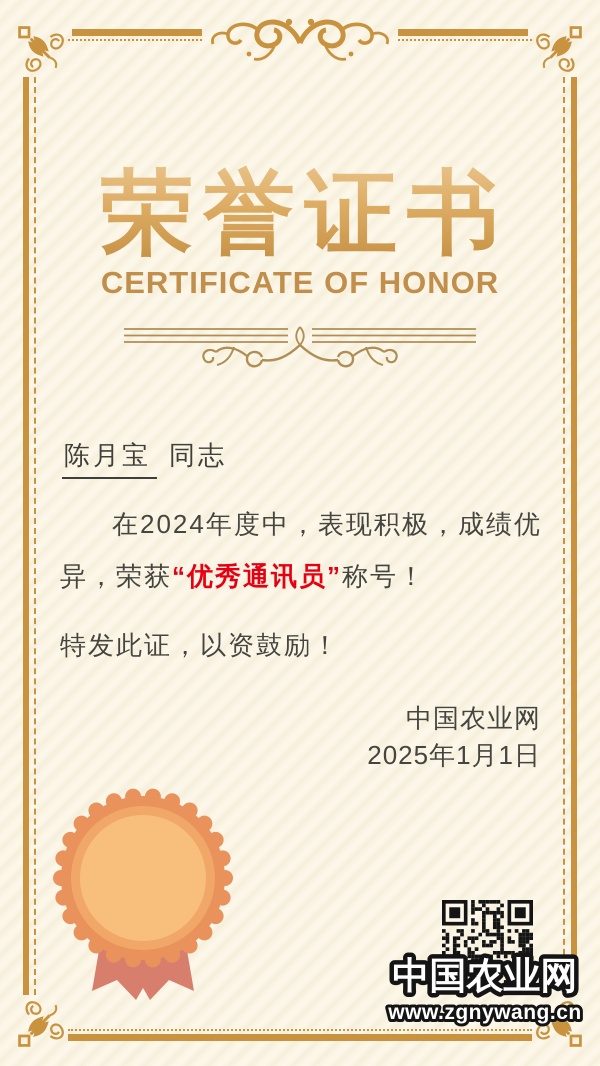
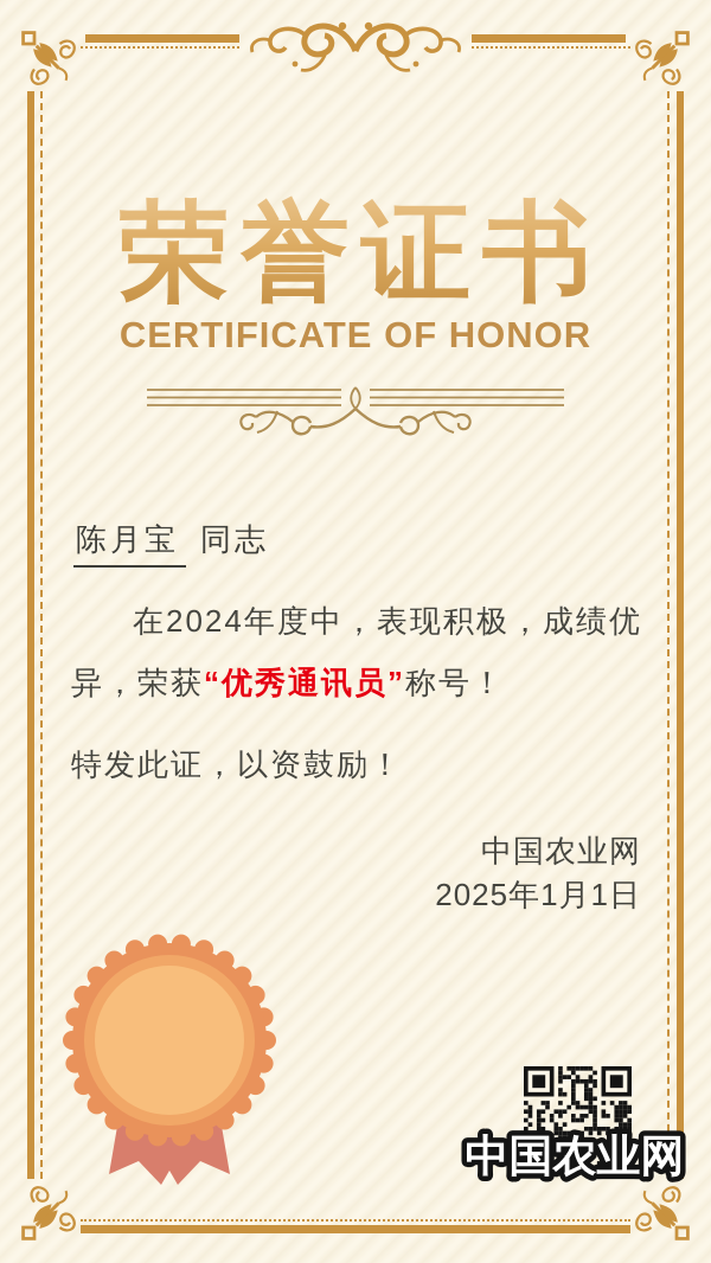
  荣誉证书
  CERTIFICATE OF HONOR
  陈月宝 同志
  在2024年度中，表现积极，成绩优异，荣获“优秀通讯员”称号！
  特发此证，以资鼓励！
  中国农业网
  2025年1月1日
  中国农业网
- www.zgnywang.cn
